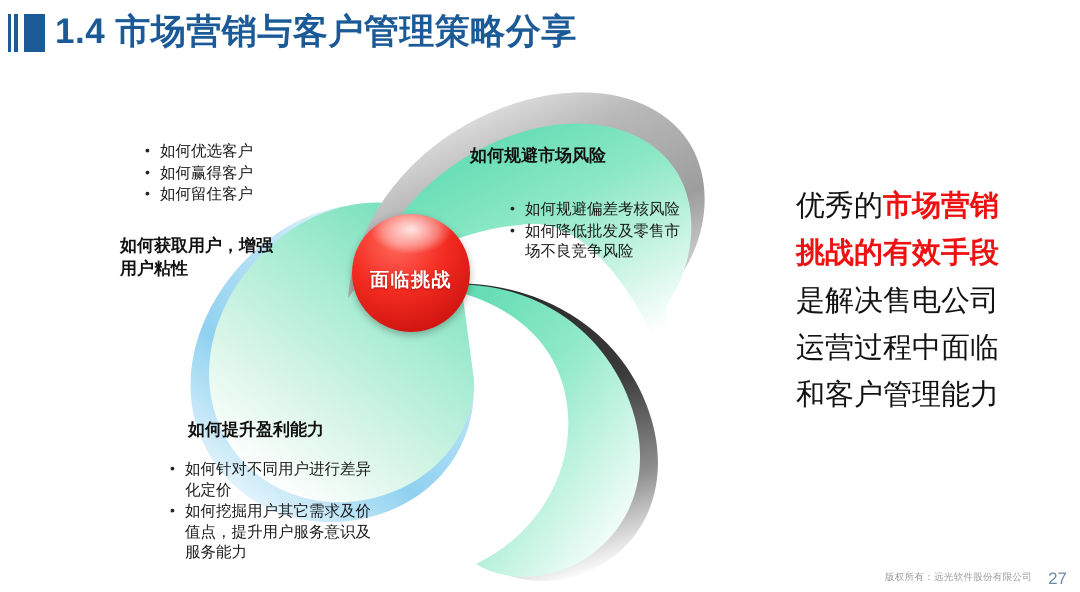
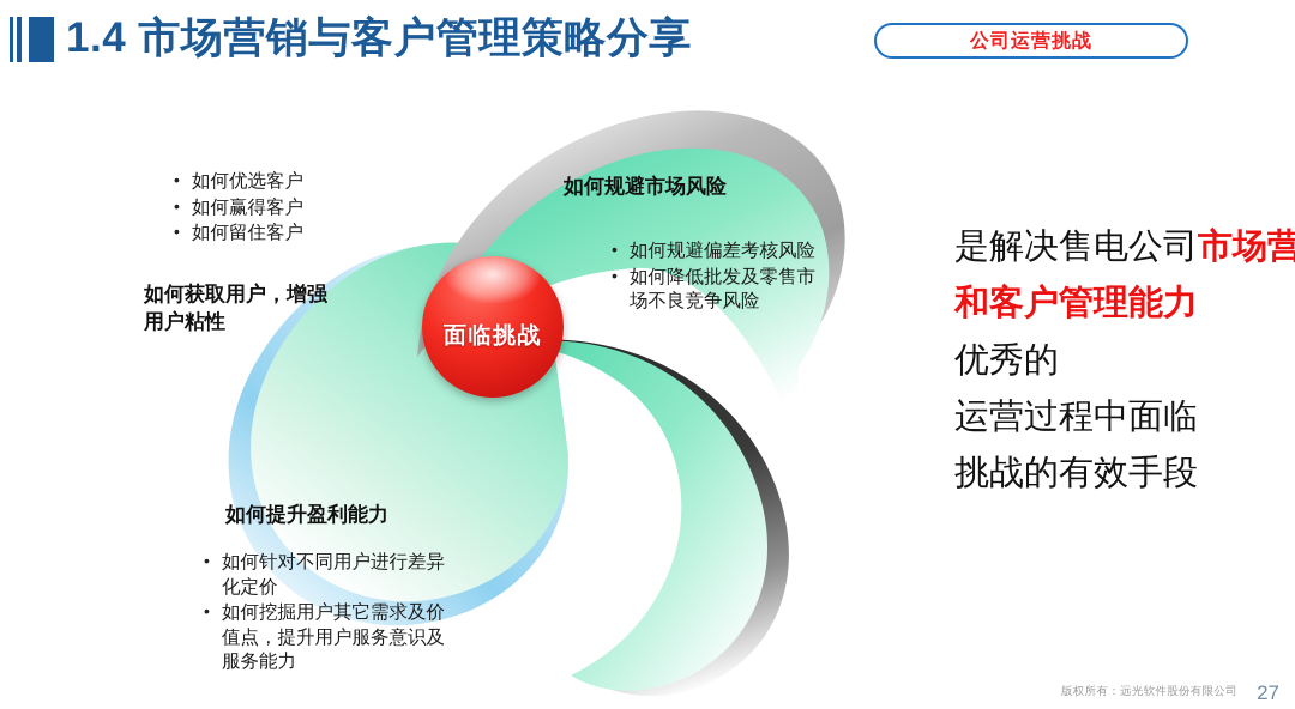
  1.4 市场营销与客户管理策略分享
+ 公司运营挑战
  面临挑战
  如何优选客户
  如何赢得客户
  如何留住客户
  如何获取用户，增强
  用户粘性
  如何规避市场风险
  如何规避偏差考核风险
  如何降低批发及零售市
  场不良竞争风险
  如何提升盈利能力
  如何针对不同用户进行差异
  化定价
  如何挖掘用户其它需求及价
  值点，提升用户服务意识及
  服务能力
- 优秀的市场营销
+ 是解决售电公司市场营
- 挑战的有效手段
+ 和客户管理能力
- 是解决售电公司
+ 优秀的
  运营过程中面临
- 和客户管理能力
+ 挑战的有效手段
  版权所有：远光软件股份有限公司
  27
